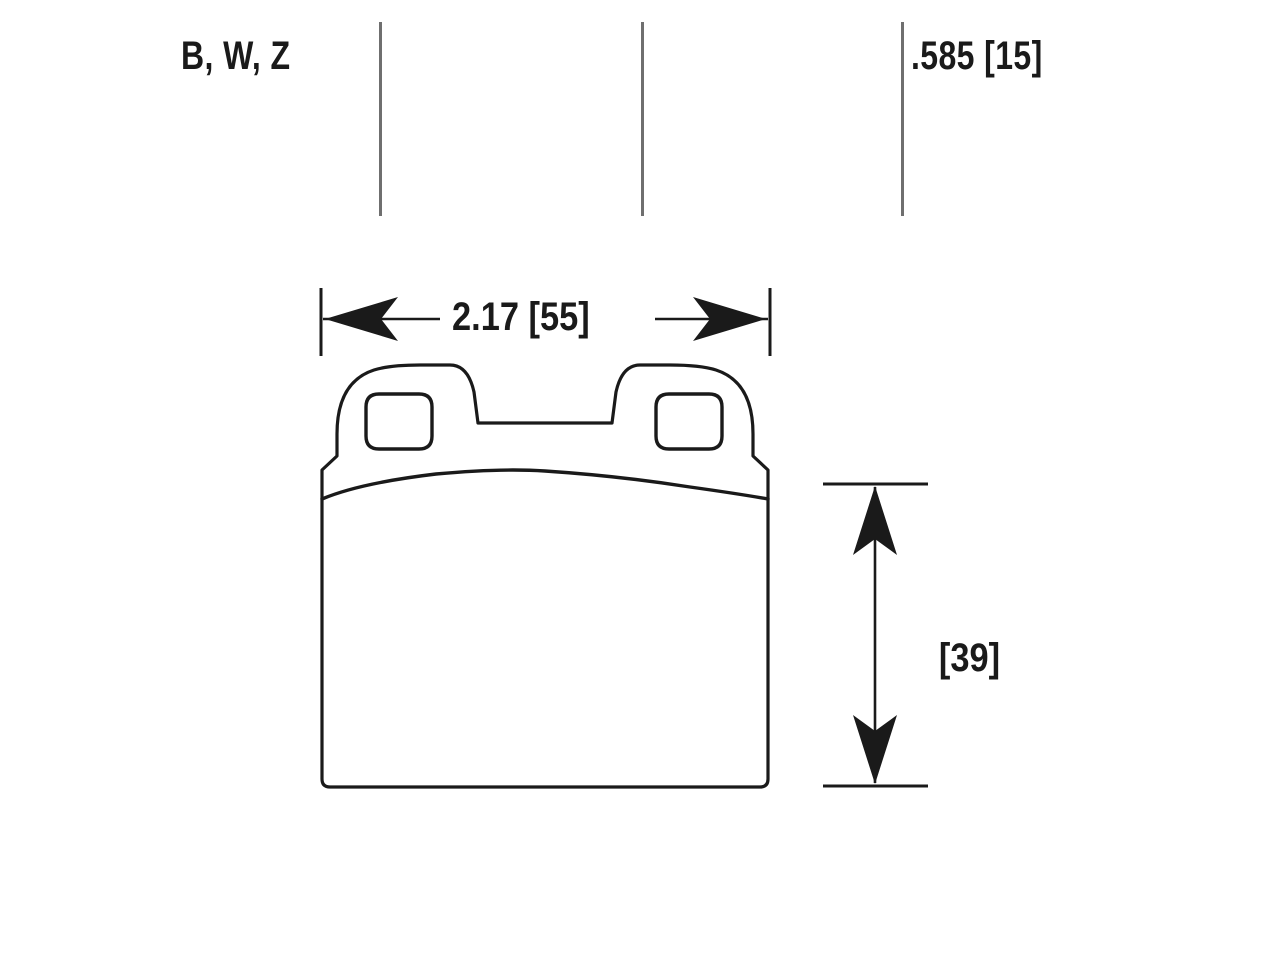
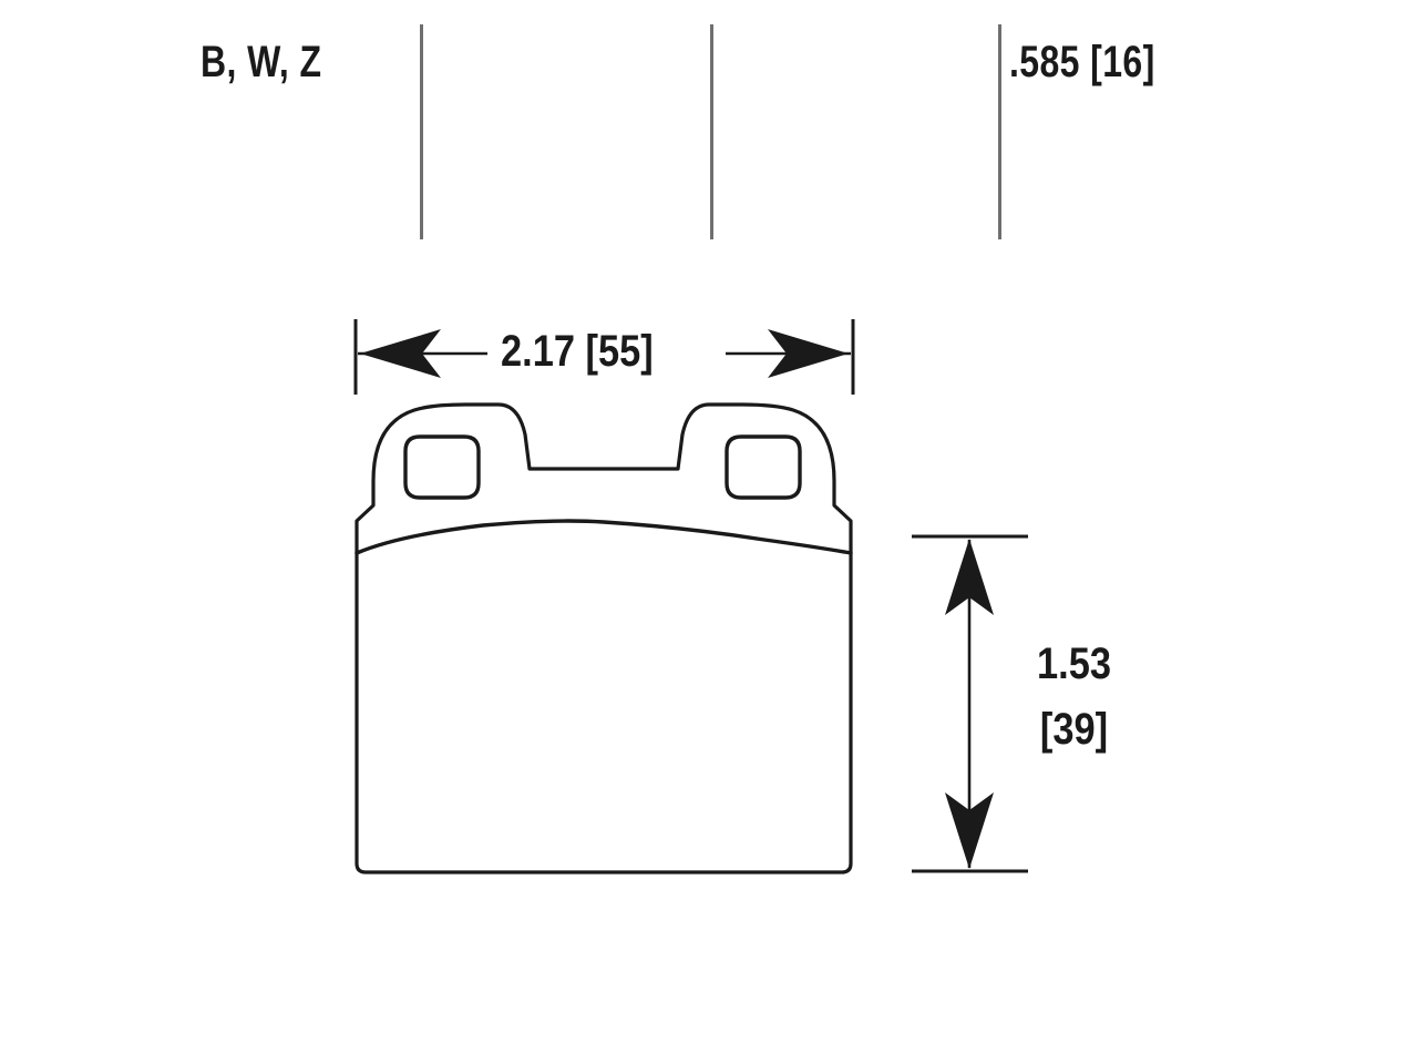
  B, W, Z
- .585 [15]
+ .585 [16]
  2.17 [55]
+ 1.53
  [39]
